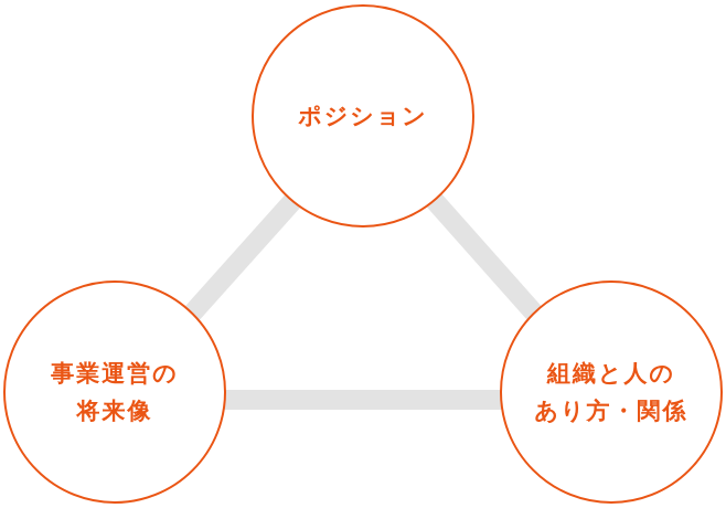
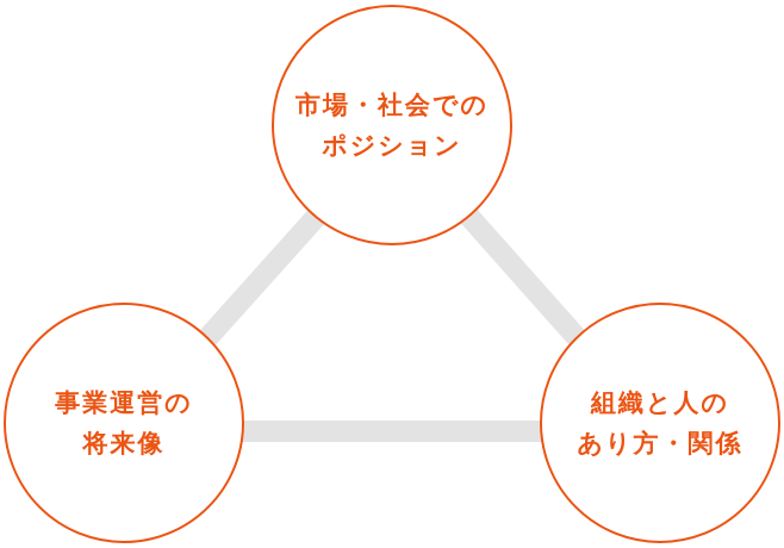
+ 市場・社会での
  ポジション
  事業運営の
  将来像
  組織と人の
  あり方・関係
